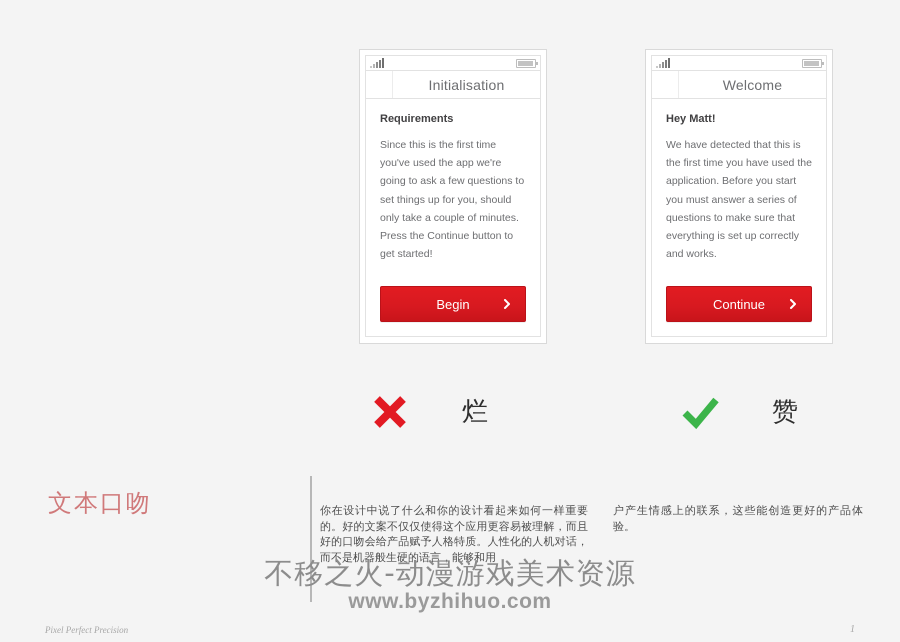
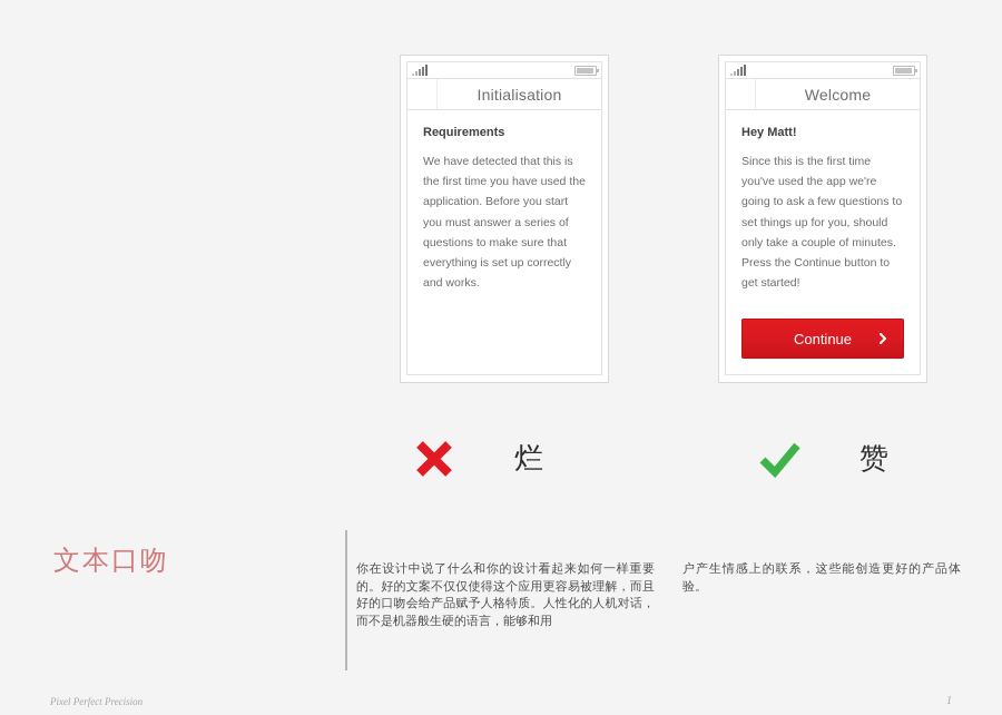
  Initialisation
  Requirements
- Since this is the first time you've used the app we're going to ask a few questions to set things up for you, should only take a couple of minutes. Press the Continue button to get started!
+ We have detected that this is the first time you have used the application. Before you start you must answer a series of questions to make sure that everything is set up correctly and works.
- Begin
  Welcome
  Hey Matt!
- We have detected that this is the first time you have used the application. Before you start you must answer a series of questions to make sure that everything is set up correctly and works.
+ Since this is the first time you've used the app we're going to ask a few questions to set things up for you, should only take a couple of minutes. Press the Continue button to get started!
  Continue
  烂
  赞
  文本口吻
  你在设计中说了什么和你的设计看起来如何一样重要的。好的文案不仅仅使得这个应用更容易被理解，而且好的口吻会给产品赋予人格特质。人性化的人机对话，而不是机器般生硬的语言，能够和用
  户产生情感上的联系，这些能创造更好的产品体验。
- 不移之火-动漫游戏美术资源
- www.byzhihuo.com
  Pixel Perfect Precision
  1
